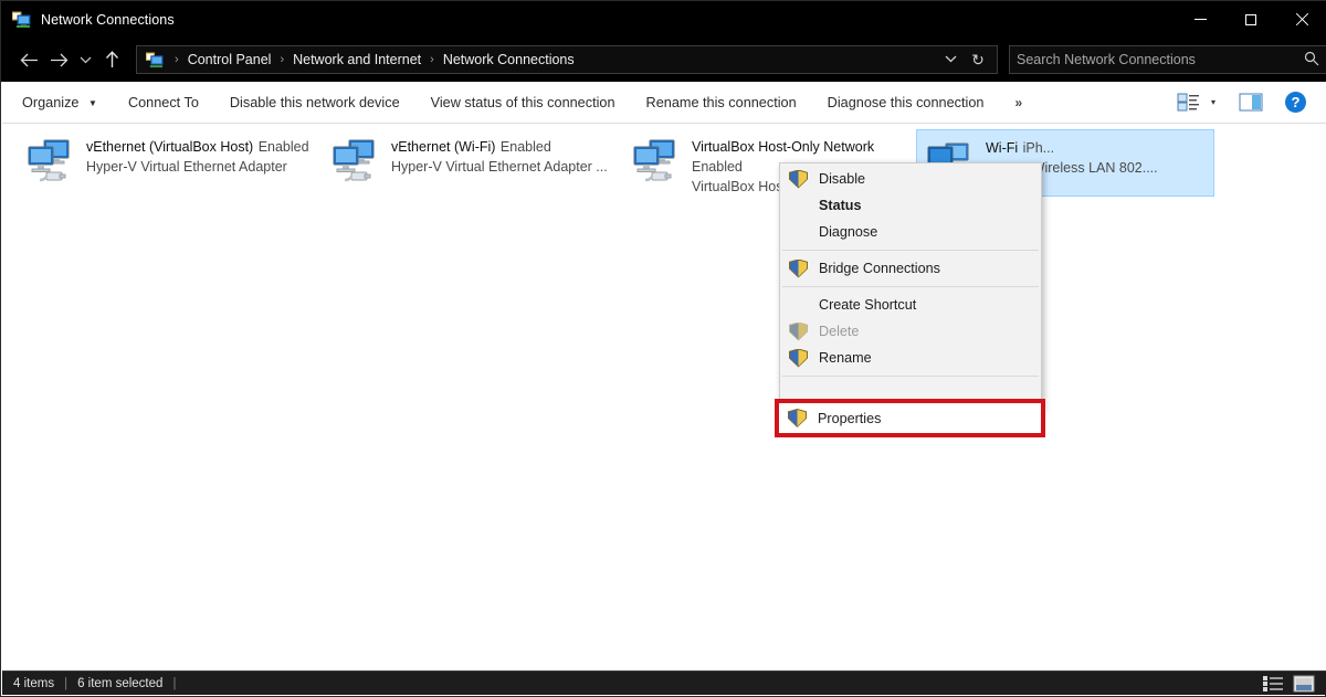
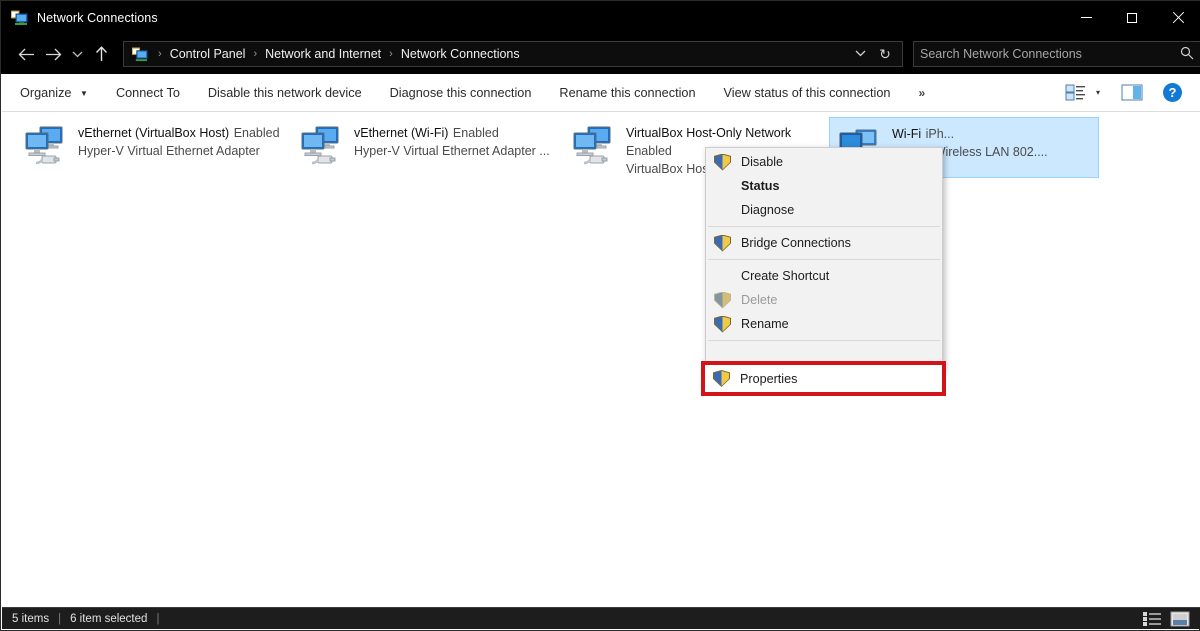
  Network Connections
  ›
  Control Panel
  ›
  Network and Internet
  ›
  Network Connections
  ↻
  Search Network Connections
  Organize ▼
  Connect To
  Disable this network device
- View status of this connection
+ Diagnose this connection
  Rename this connection
- Diagnose this connection
+ View status of this connection
  »
  ▾
  ?
  vEthernet (VirtualBox Host) Enabled Hyper-V Virtual Ethernet Adapter
  vEthernet (Wi-Fi) Enabled Hyper-V Virtual Ethernet Adapter ...
  Wi-Fi iPh... ireless LAN 802....
  Disable
  Status
  Diagnose
  Bridge Connections
  Create Shortcut
  Delete
  Rename
  Properties
- 4 items
+ 5 items
  |
  6 item selected
  |
